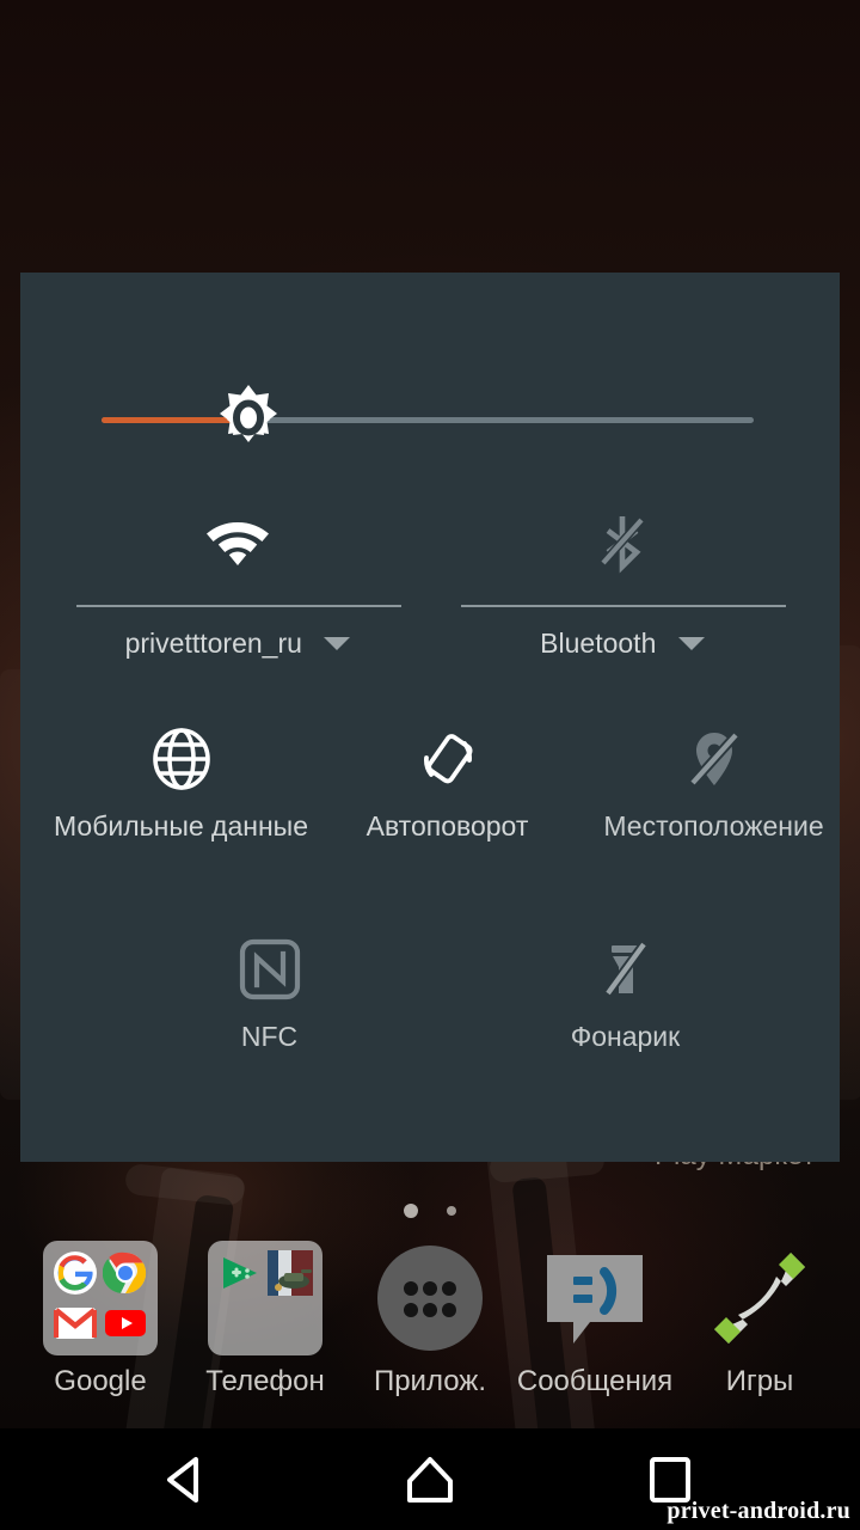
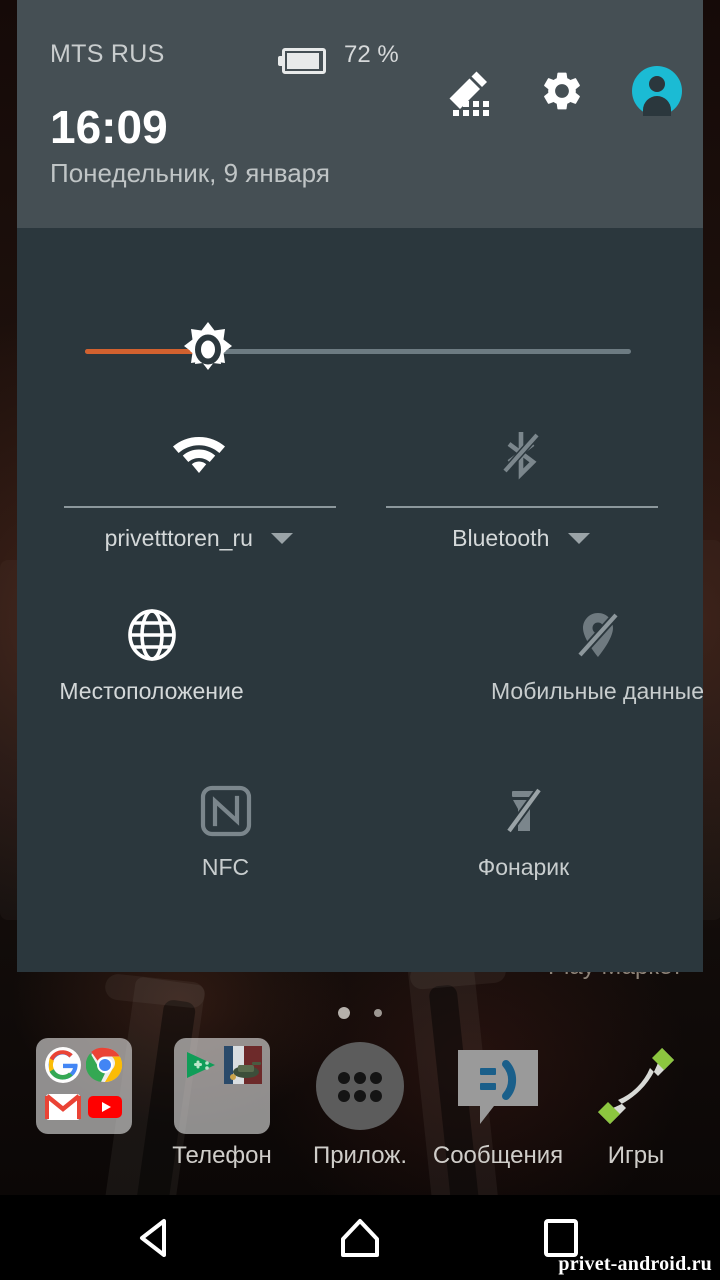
+ MTS RUS
+ 72 %
+ 16:09
+ Понедельник, 9 января
  privetttoren_ru
  Bluetooth
- Мобильные данные
+ Местоположение
- Автоповорот
- Местоположение
+ Мобильные данные
  NFC
  Фонарик
- Google
  Телефон
  Прилож.
  Сообщения
  Игры
  privet-android.ru
